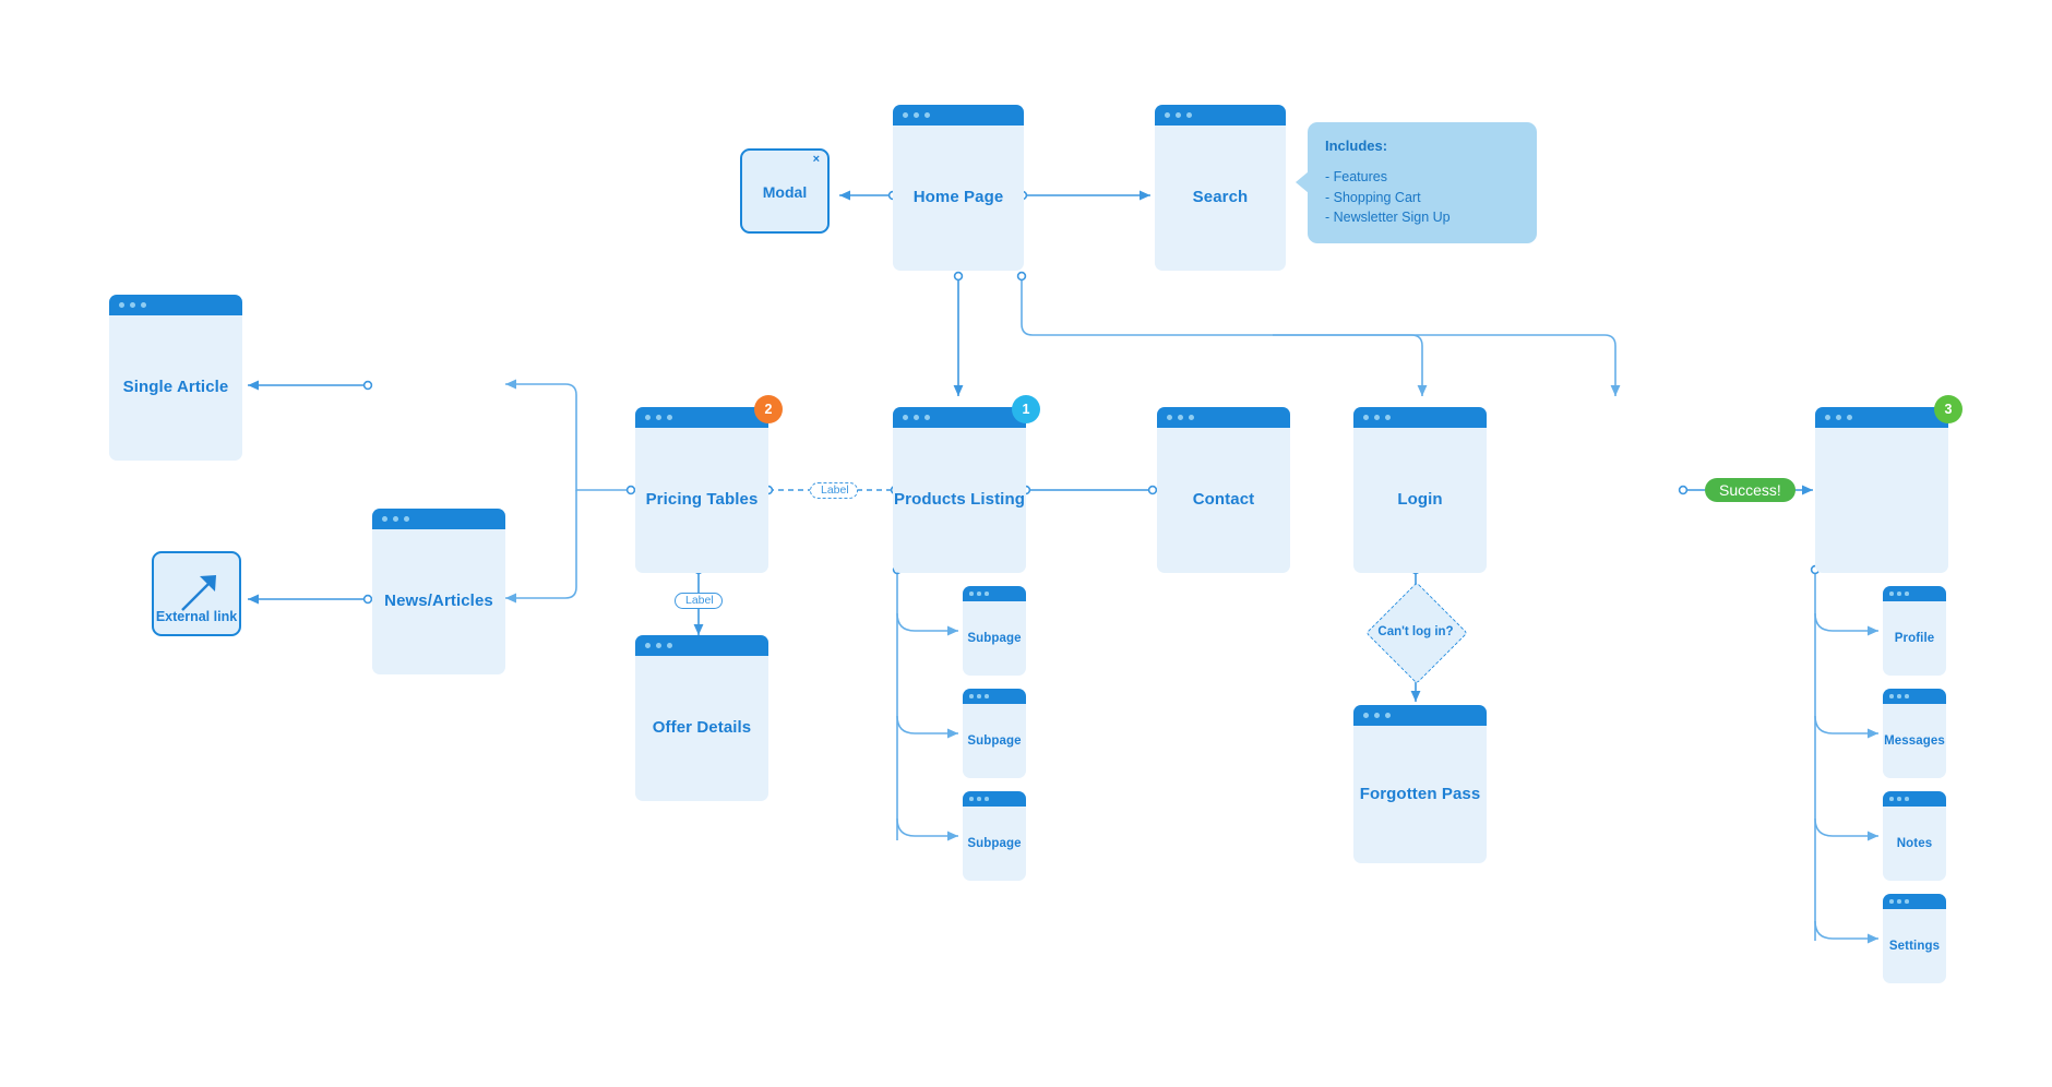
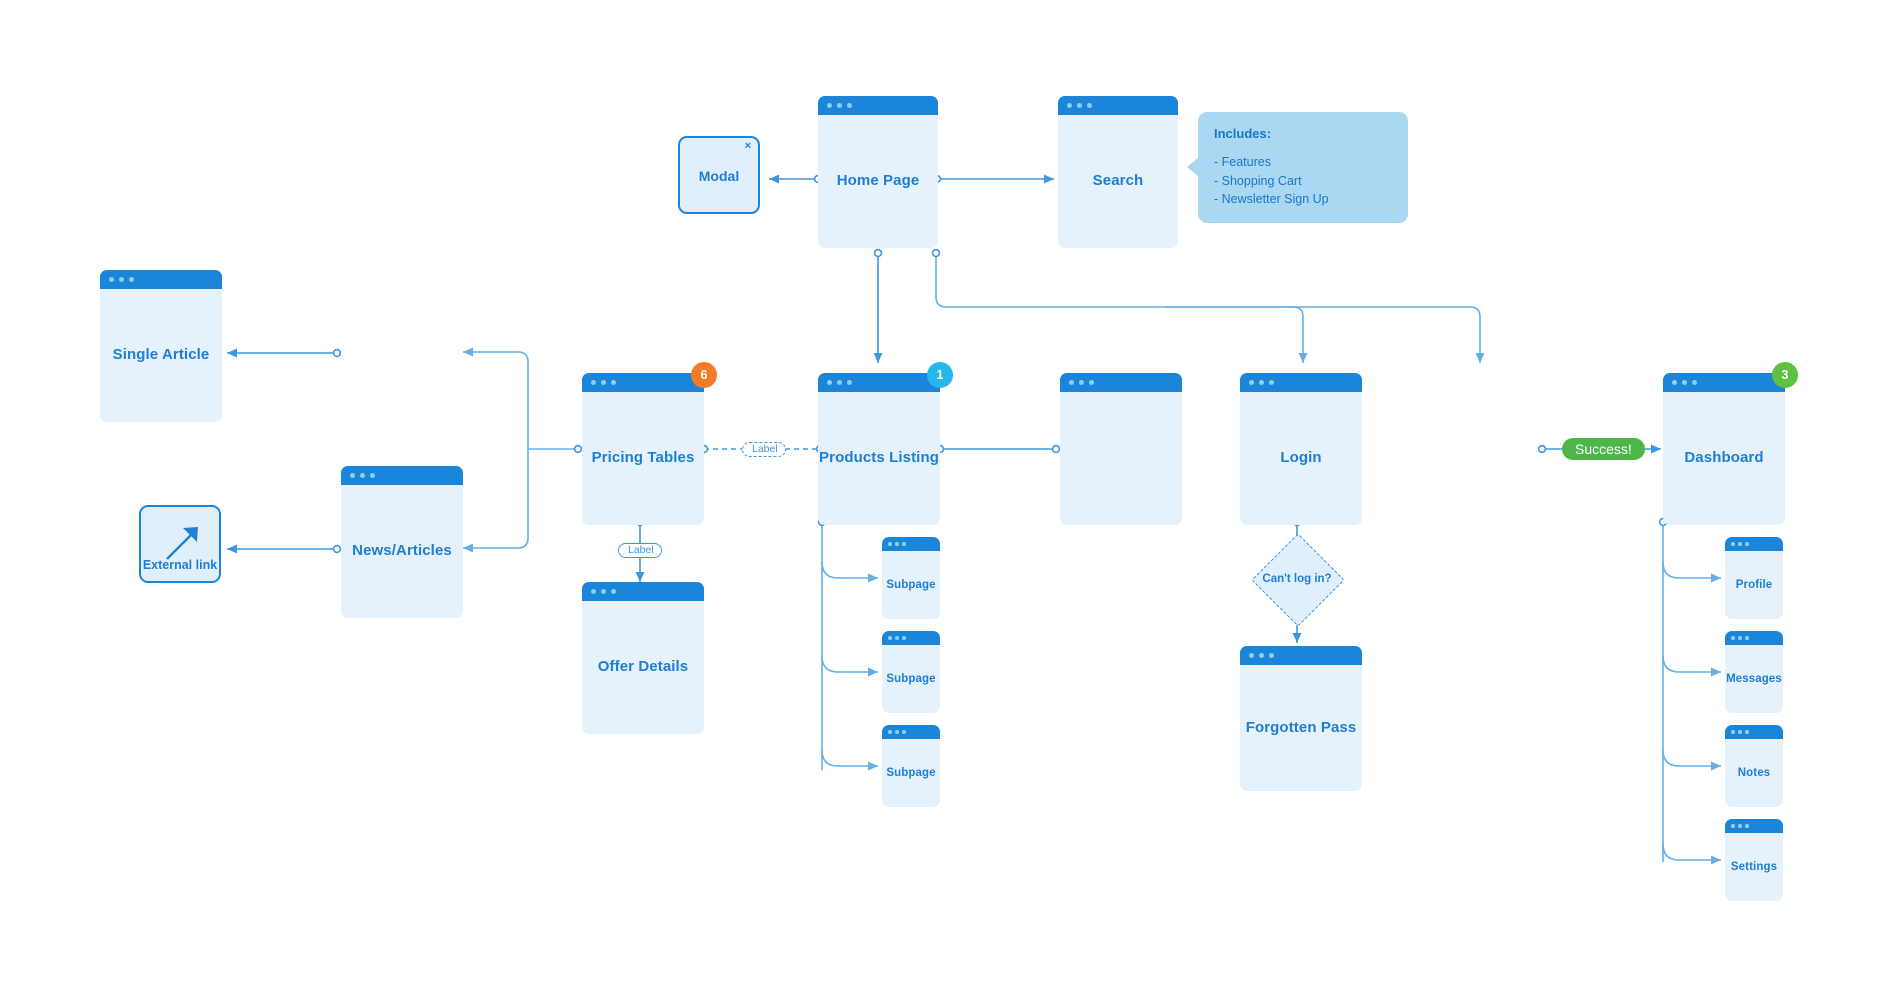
  ×
  Modal
  Home Page
  Search
  Includes:
  - Features
  - Shopping Cart
  - Newsletter Sign Up
  Single Article
  News/Articles
  External link
- 2
+ 6
  Pricing Tables
  Offer Details
  Label
  Label
  1
  Products Listing
- Contact
  Login
  Success!
  3
+ Dashboard
  Can't log in?
  Forgotten Pass
  Subpage
  Subpage
  Subpage
  Profile
  Messages
  Notes
  Settings
